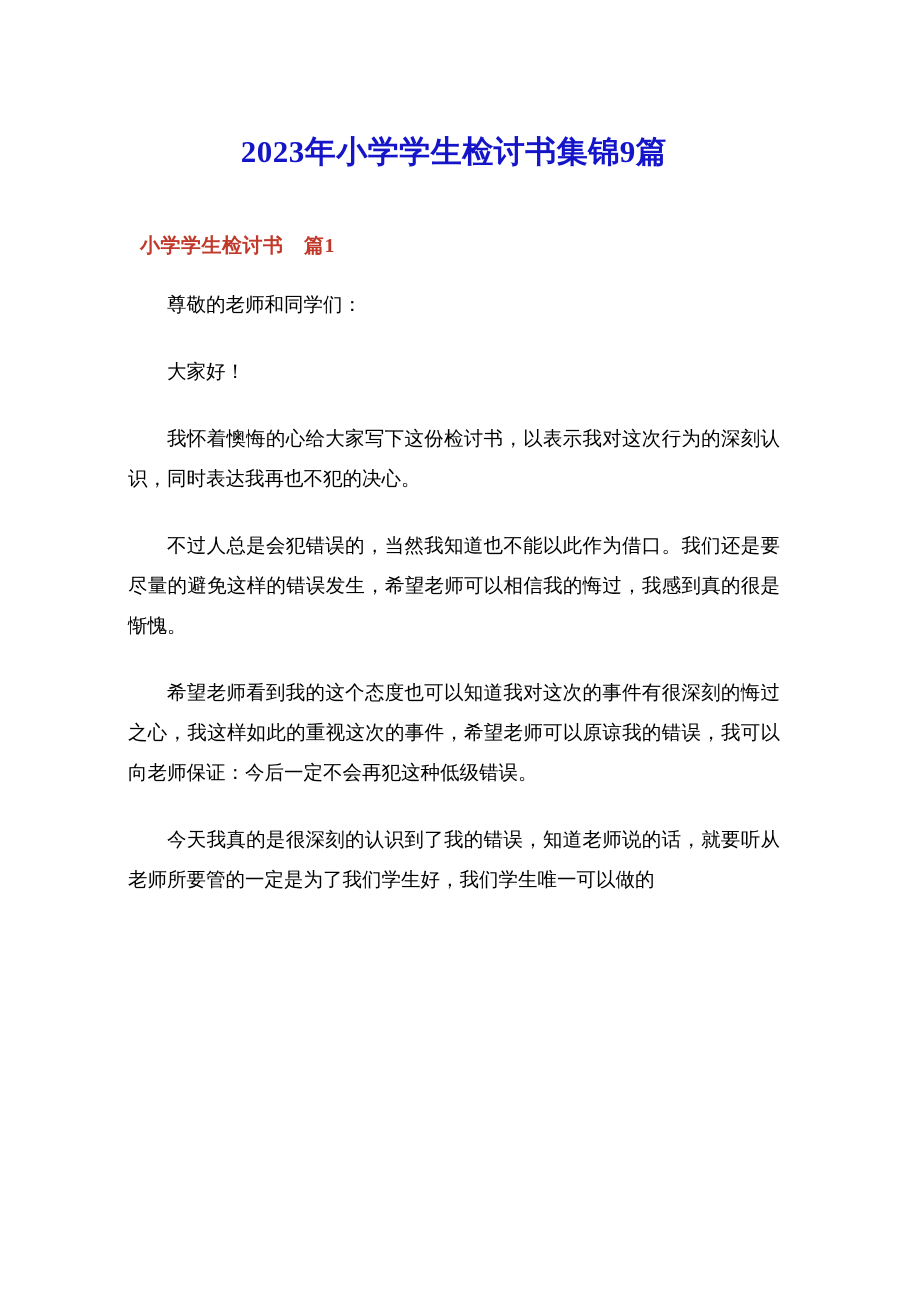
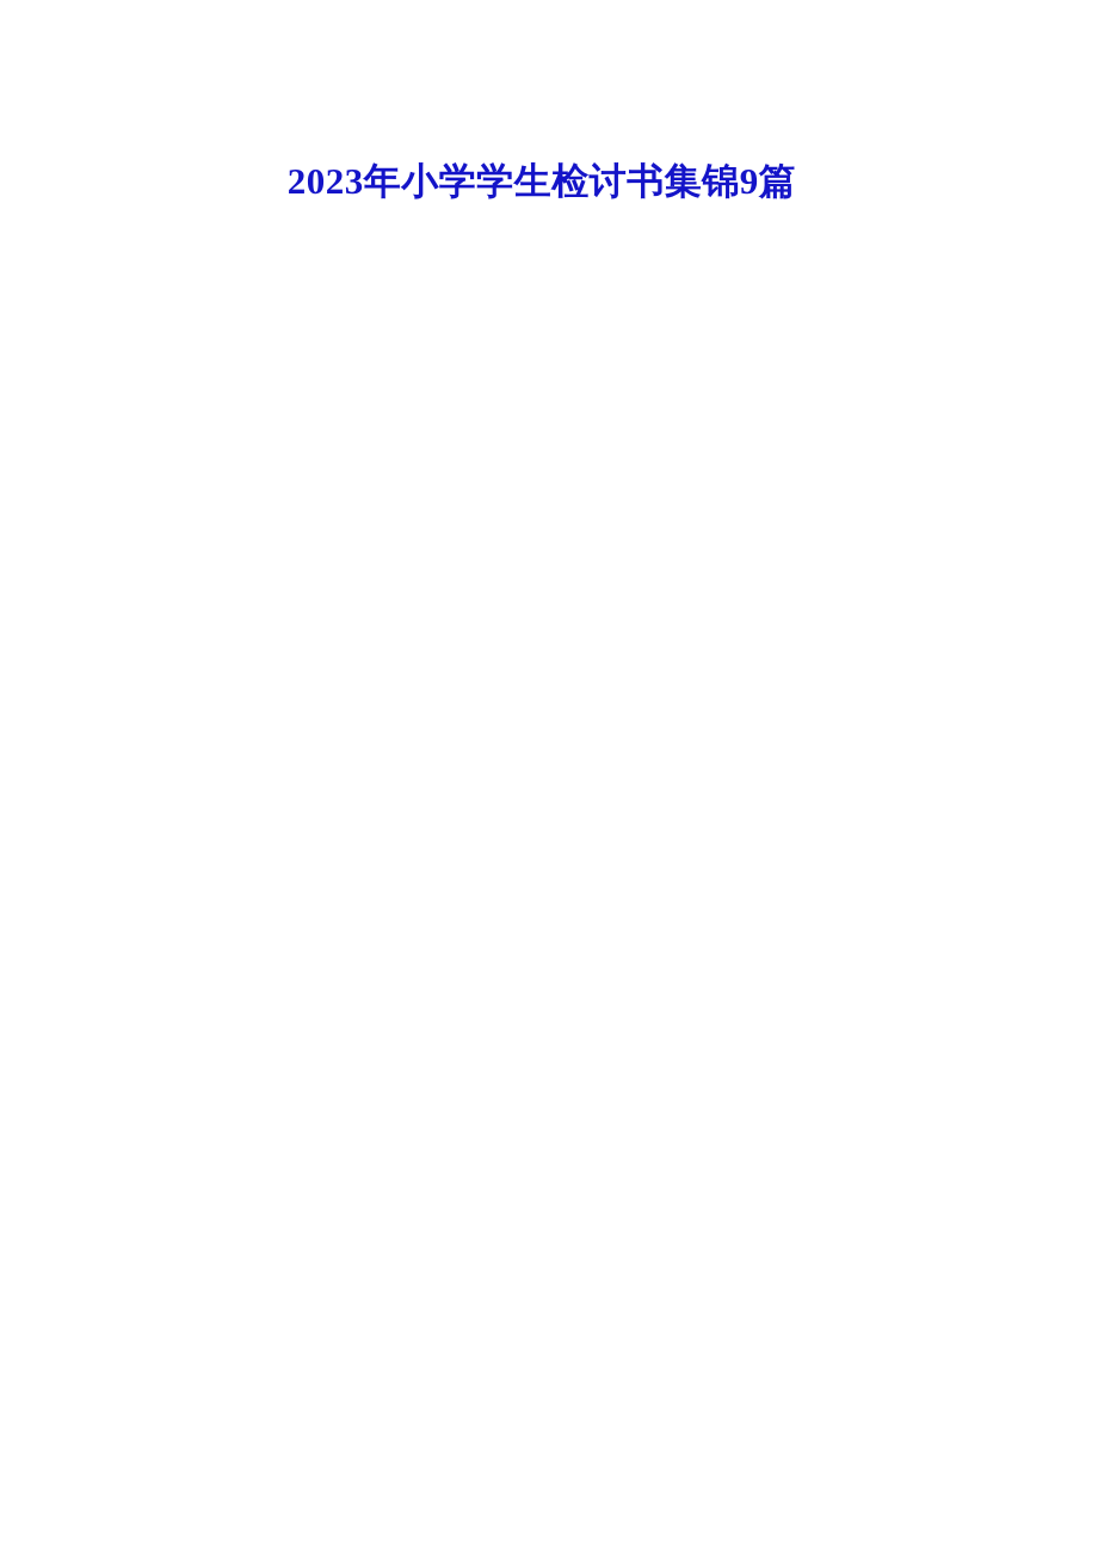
  2023年小学学生检讨书集锦9篇
- 小学学生检讨书 篇1
- 尊敬的老师和同学们：
- 大家好！
- 我怀着懊悔的心给大家写下这份检讨书，以表示我对这次行为的深刻认识，同时表达我再也不犯的决心。
- 不过人总是会犯错误的，当然我知道也不能以此作为借口。我们还是要尽量的避免这样的错误发生，希望老师可以相信我的悔过，我感到真的很是惭愧。
- 希望老师看到我的这个态度也可以知道我对这次的事件有很深刻的悔过之心，我这样如此的重视这次的事件，希望老师可以原谅我的错误，我可以向老师保证：今后一定不会再犯这种低级错误。
- 今天我真的是很深刻的认识到了我的错误，知道老师说的话，就要听从老师所要管的一定是为了我们学生好，我们学生唯一可以做的
